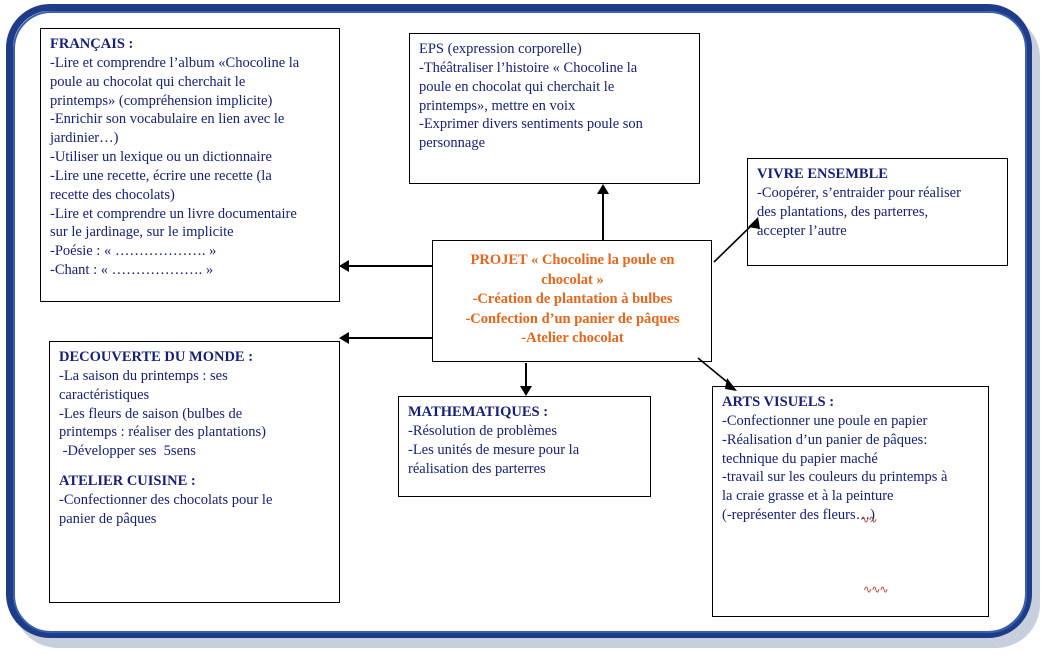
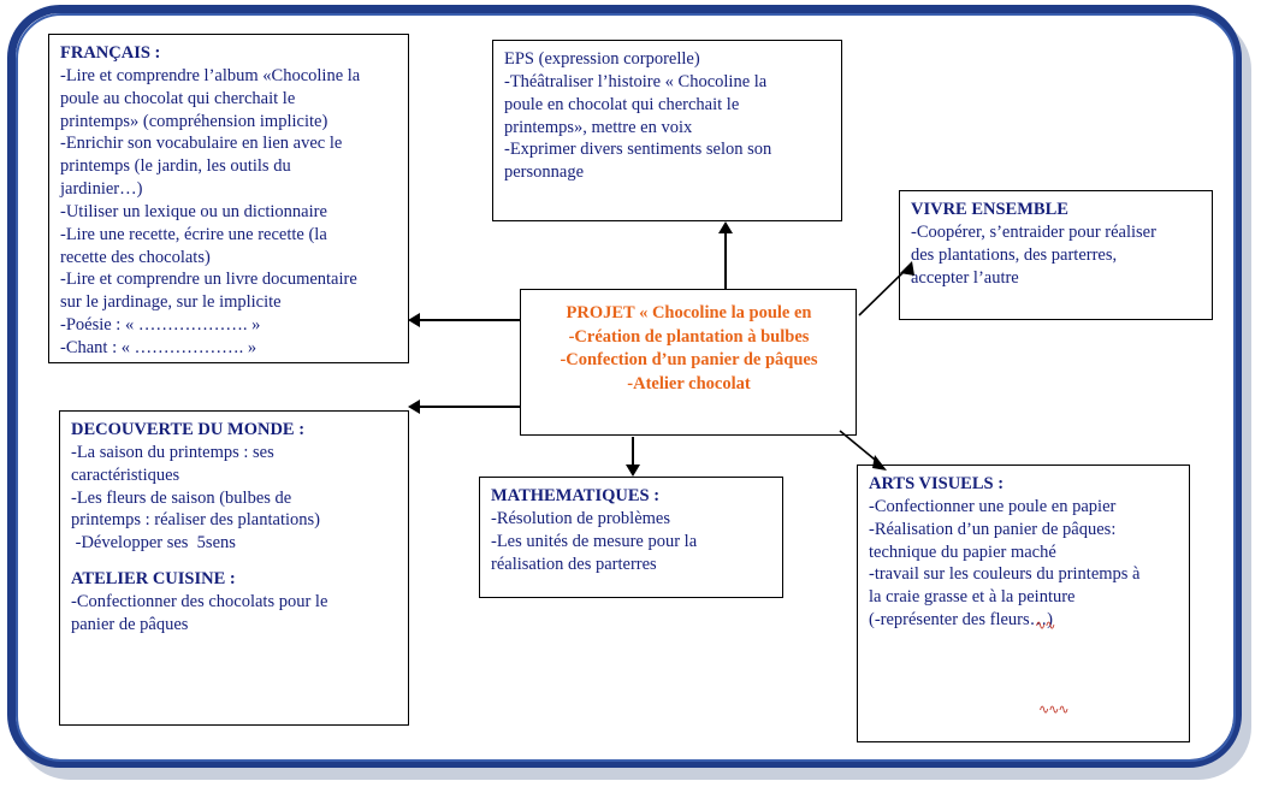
  FRANÇAIS :
  -Lire et comprendre l’album «Chocoline la
  poule au chocolat qui cherchait le
  printemps» (compréhension implicite)
  -Enrichir son vocabulaire en lien avec le
+ printemps (le jardin, les outils du
  jardinier…)
  -Utiliser un lexique ou un dictionnaire
  -Lire une recette, écrire une recette (la
  recette des chocolats)
  -Lire et comprendre un livre documentaire
  sur le jardinage, sur le implicite
  -Poésie : « ………………. »
  -Chant : « ………………. »
  EPS (expression corporelle)
  -Théâtraliser l’histoire « Chocoline la
  poule en chocolat qui cherchait le
  printemps», mettre en voix
- -Exprimer divers sentiments poule son
+ -Exprimer divers sentiments selon son
  personnage
  VIVRE ENSEMBLE
  -Coopérer, s’entraider pour réaliser
  des plantations, des parterres,
  accepter l’autre
  PROJET « Chocoline la poule en
- chocolat »
  -Création de plantation à bulbes
  -Confection d’un panier de pâques
  -Atelier chocolat
  DECOUVERTE DU MONDE :
  -La saison du printemps : ses
  caractéristiques
  -Les fleurs de saison (bulbes de
  printemps : réaliser des plantations)
  -Développer ses 5sens
  ATELIER CUISINE :
  -Confectionner des chocolats pour le
  panier de pâques
  MATHEMATIQUES :
  -Résolution de problèmes
  -Les unités de mesure pour la
  réalisation des parterres
  ARTS VISUELS :
  -Confectionner une poule en papier
  -Réalisation d’un panier de pâques:
  technique du papier maché
  -travail sur les couleurs du printemps à
  la craie grasse et à la peinture
  (-représenter des fleurs…)
  ∿∿∿
  ∿∿
